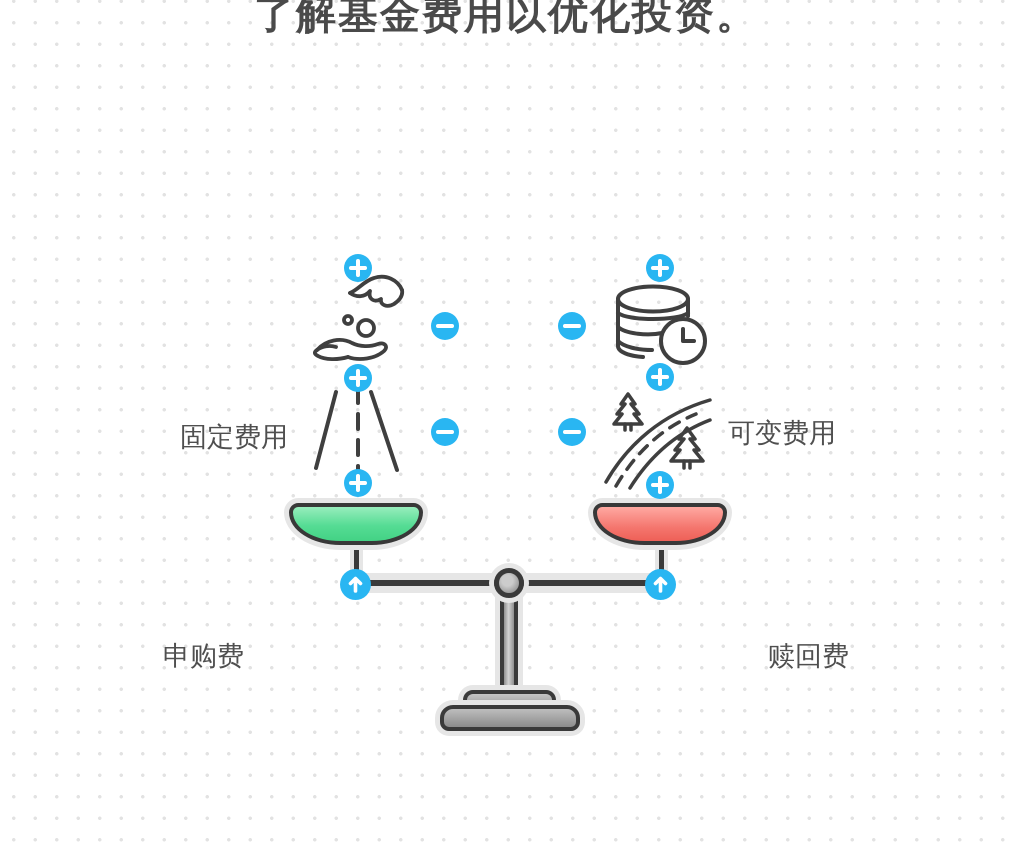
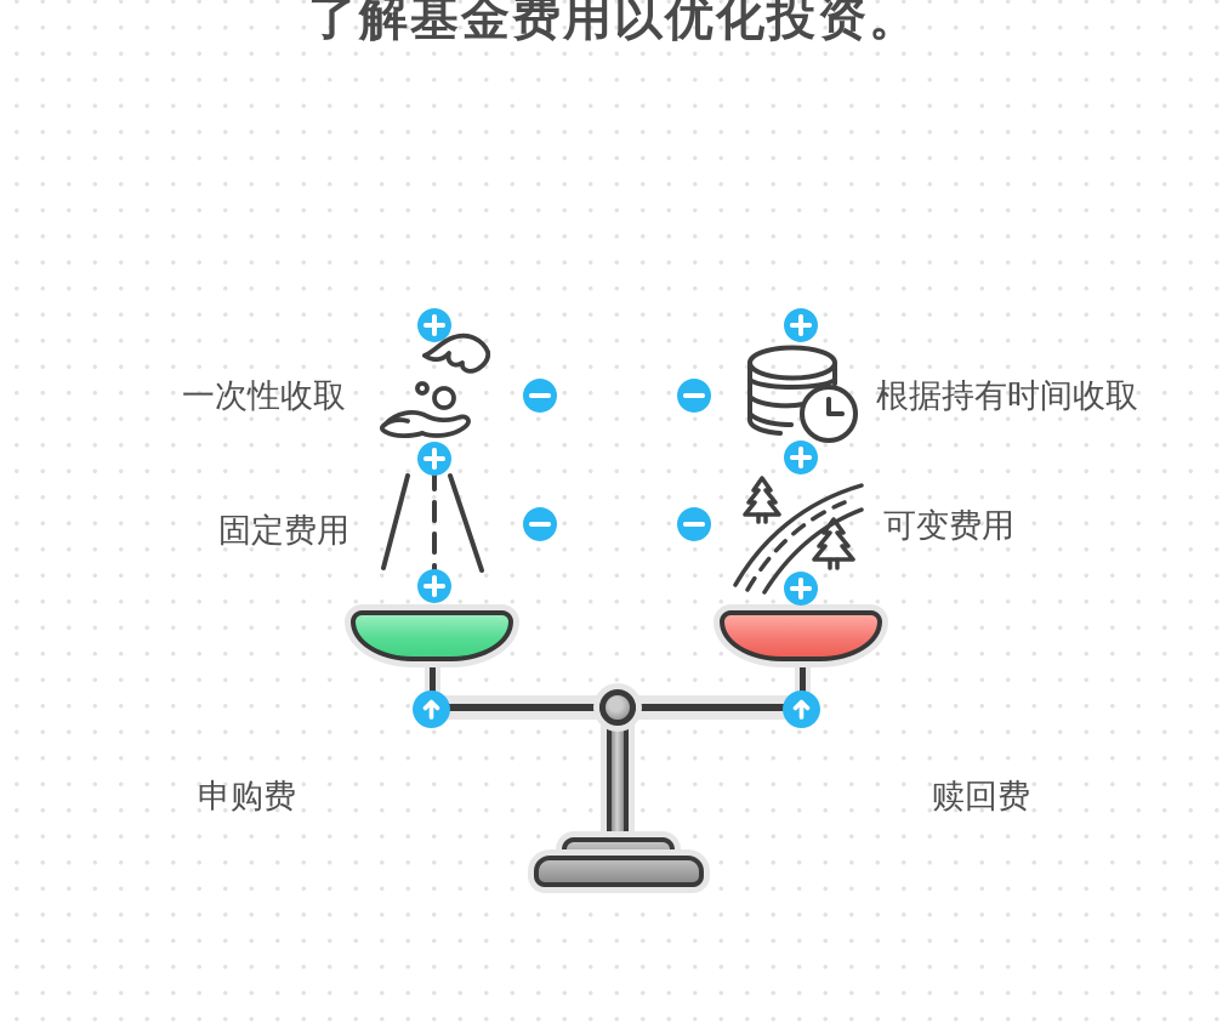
  了解基金费用以优化投资。
+ 一次性收取
+ 根据持有时间收取
  固定费用
  可变费用
  申购费
  赎回费
